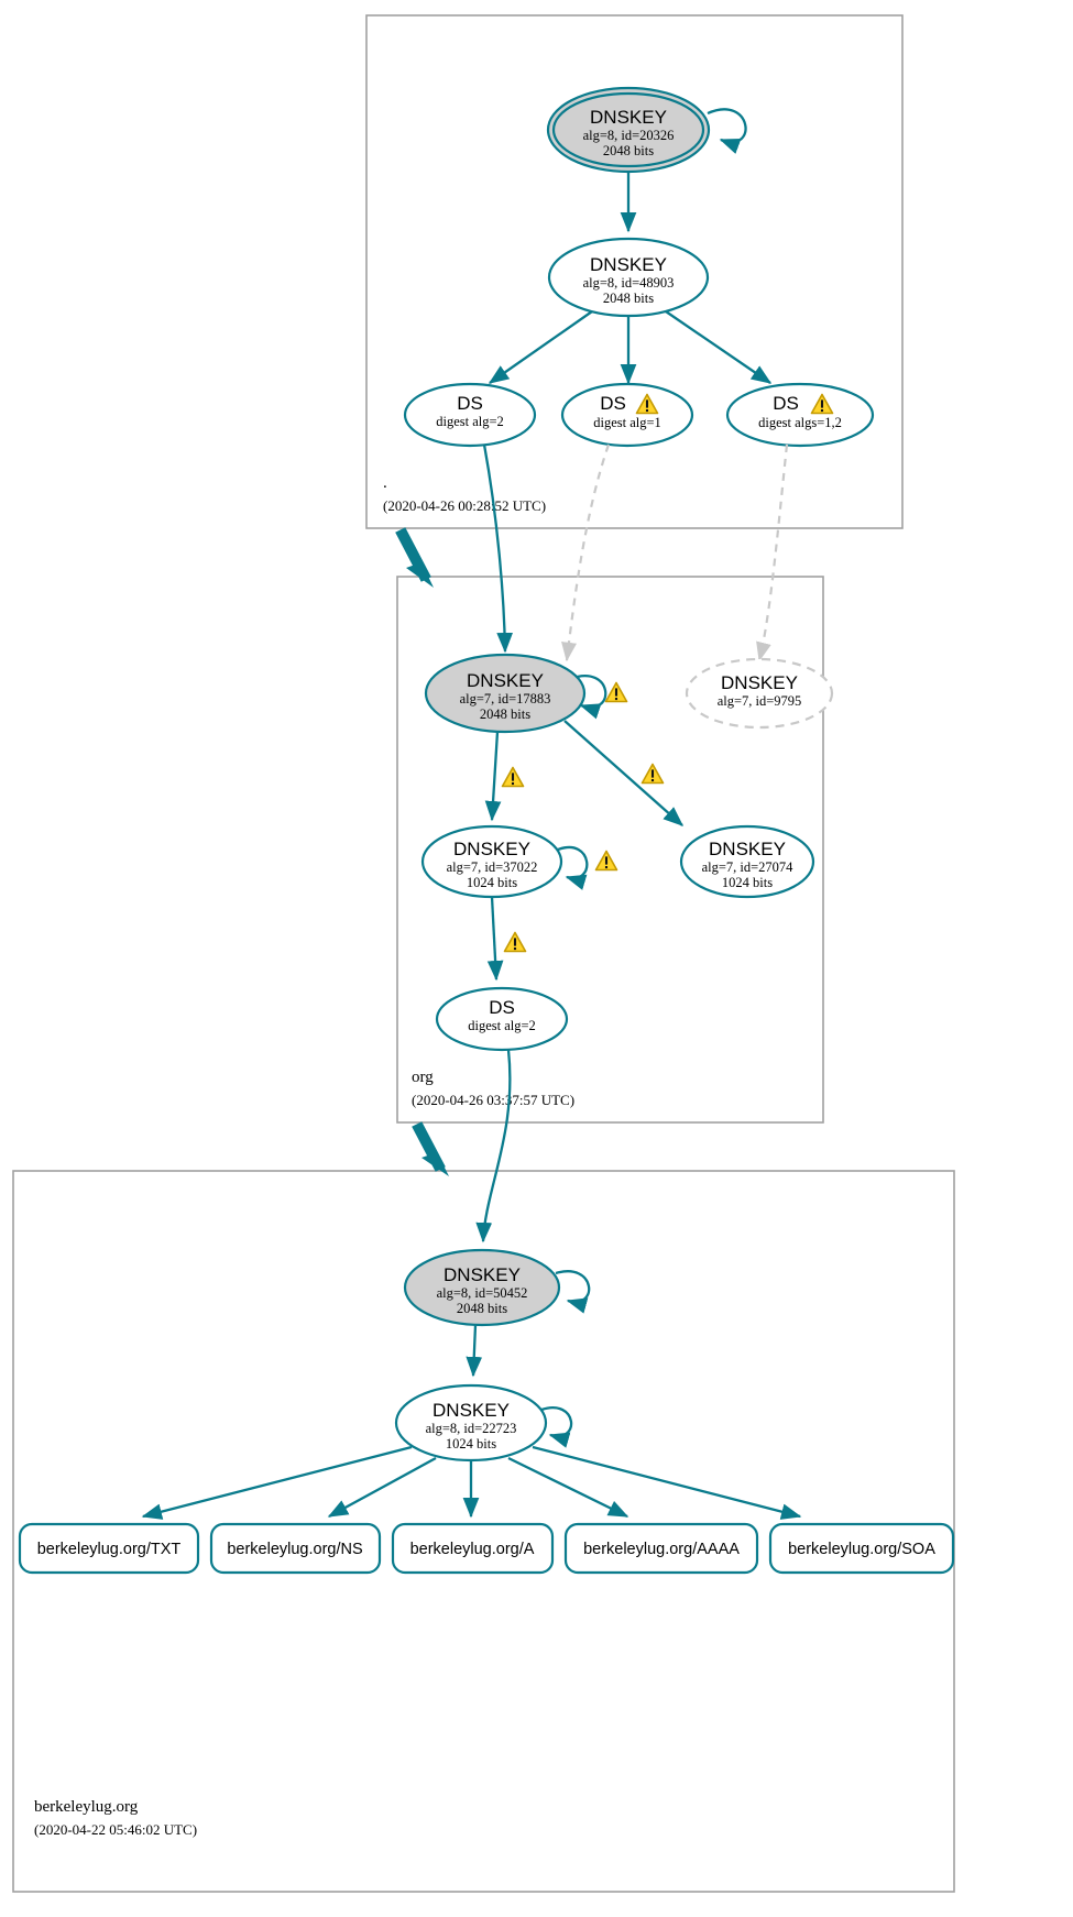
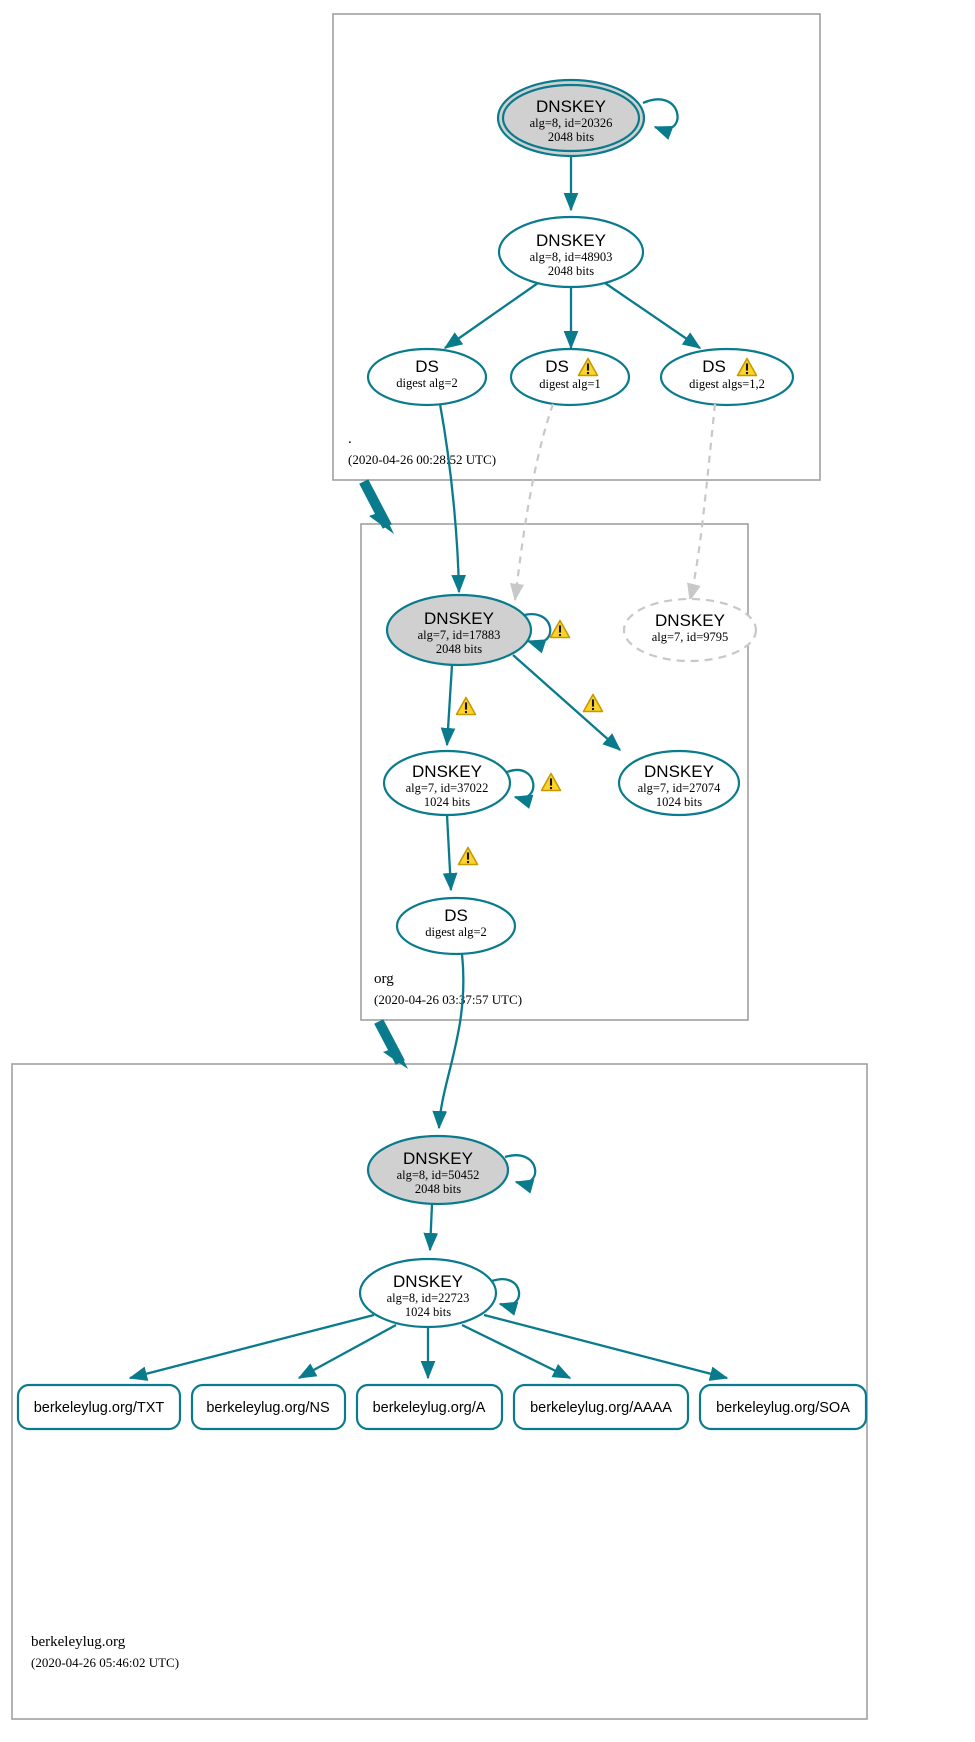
  DNSKEY
  alg=8, id=20326
  2048 bits
  DNSKEY
  alg=8, id=48903
  2048 bits
  DS
  digest alg=2
  DS
  digest alg=1
  DS
  digest algs=1,2
  .
  (2020-04-26 00:2852 UTC)
  DNSKEY
  alg=7, id=17883
  2048 bits
  DNSKEY
  alg=7, id=9795
  DNSKEY
  alg=7, id=37022
  1024 bits
  DNSKEY
  alg=7, id=27074
  1024 bits
  DS
  digest alg=2
  org
  (2020-04-26 03:7:57 UTC)
  DNSKEY
  alg=8, id=50452
  2048 bits
  DNSKEY
  alg=8, id=22723
  1024 bits
  berkeleylug.org/TXT
  berkeleylug.org/NS
  berkeleylug.org/A
  berkeleylug.org/AAAA
  berkeleylug.org/SOA
  berkeleylug.org
- (2020-04-22 05:46:02 UTC)
+ (2020-04-26 05:46:02 UTC)
